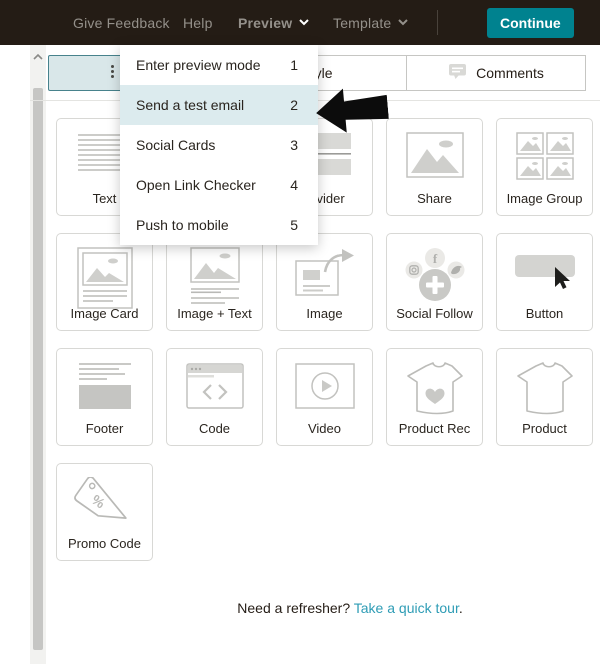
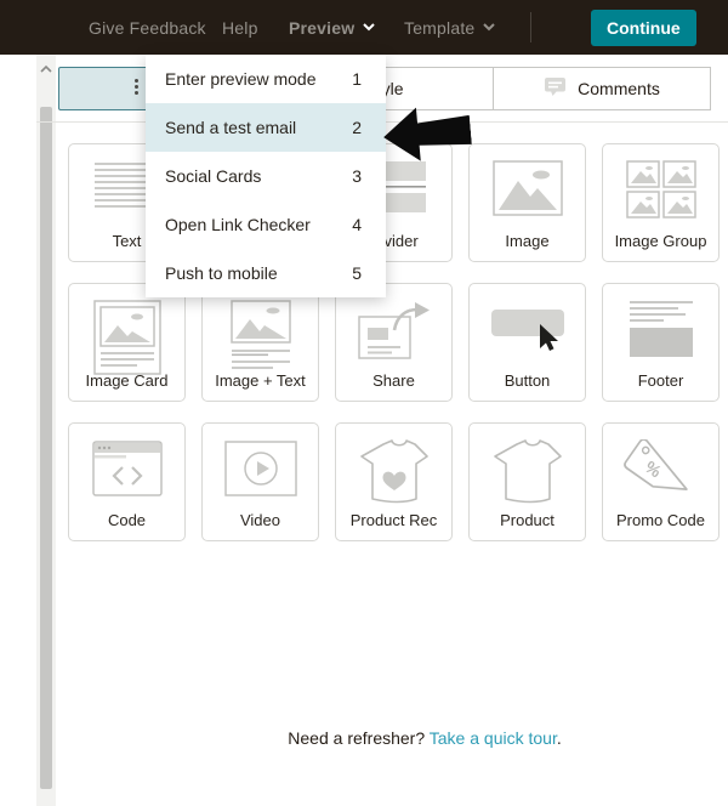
  Give Feedback
  Help
  Preview
  Template
  Continue
  Comments
  Text
  vider
- Share
+ Image
  Image Group
  Image Card
  Image + Text
- Image
+ Share
- f
- Social Follow
  Button
  Footer
  Code
  Video
  Product Rec
  Product
  Promo Code
  Enter preview mode
  1
  Send a test email
  2
  Social Cards
  3
  Open Link Checker
  4
  Push to mobile
  5
  Need a refresher? Take a quick tour.
